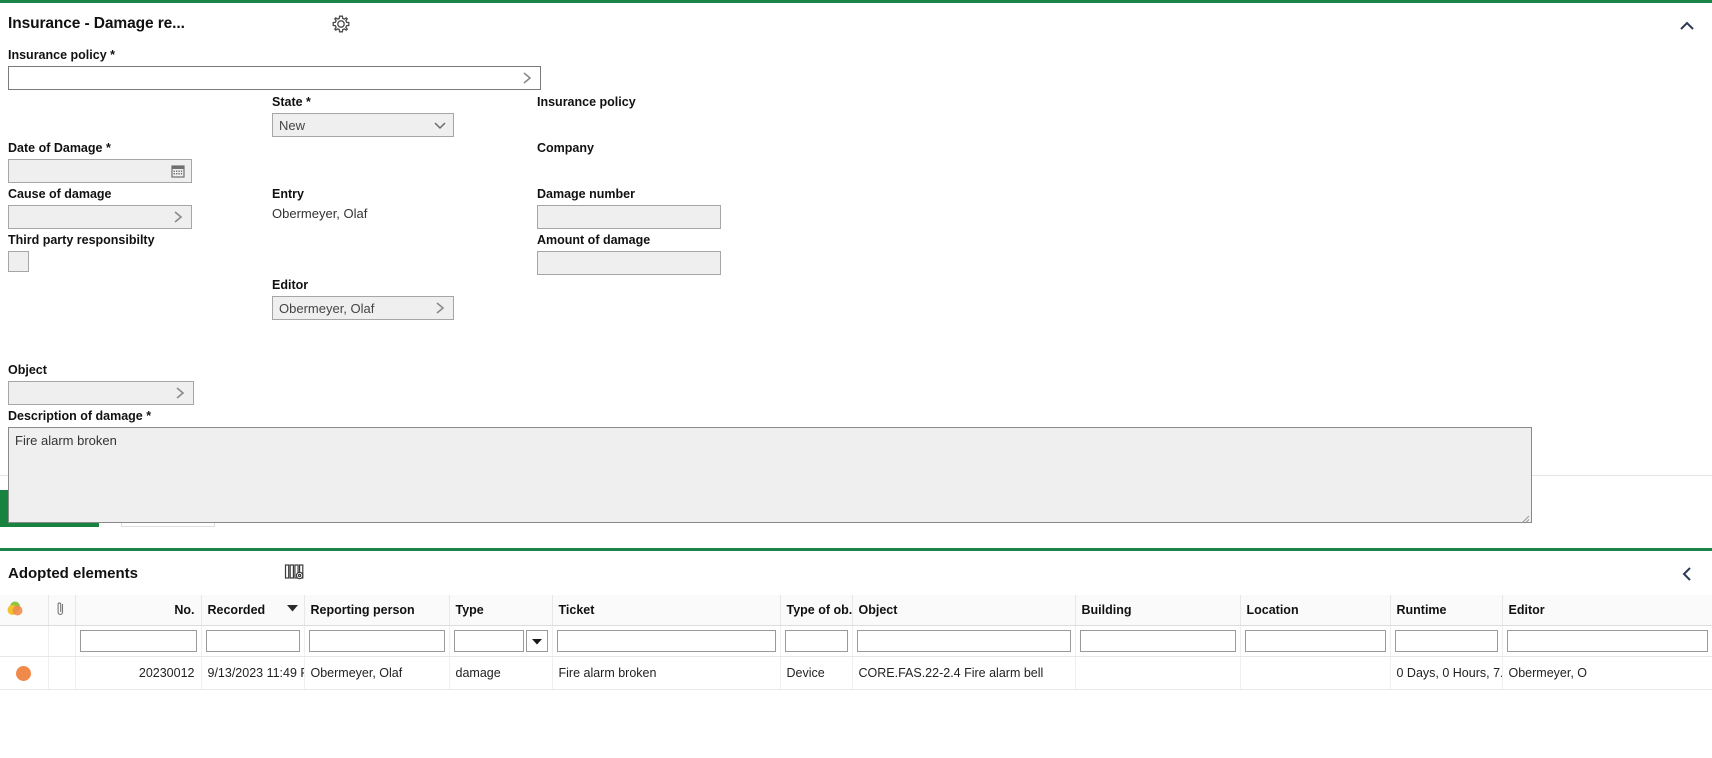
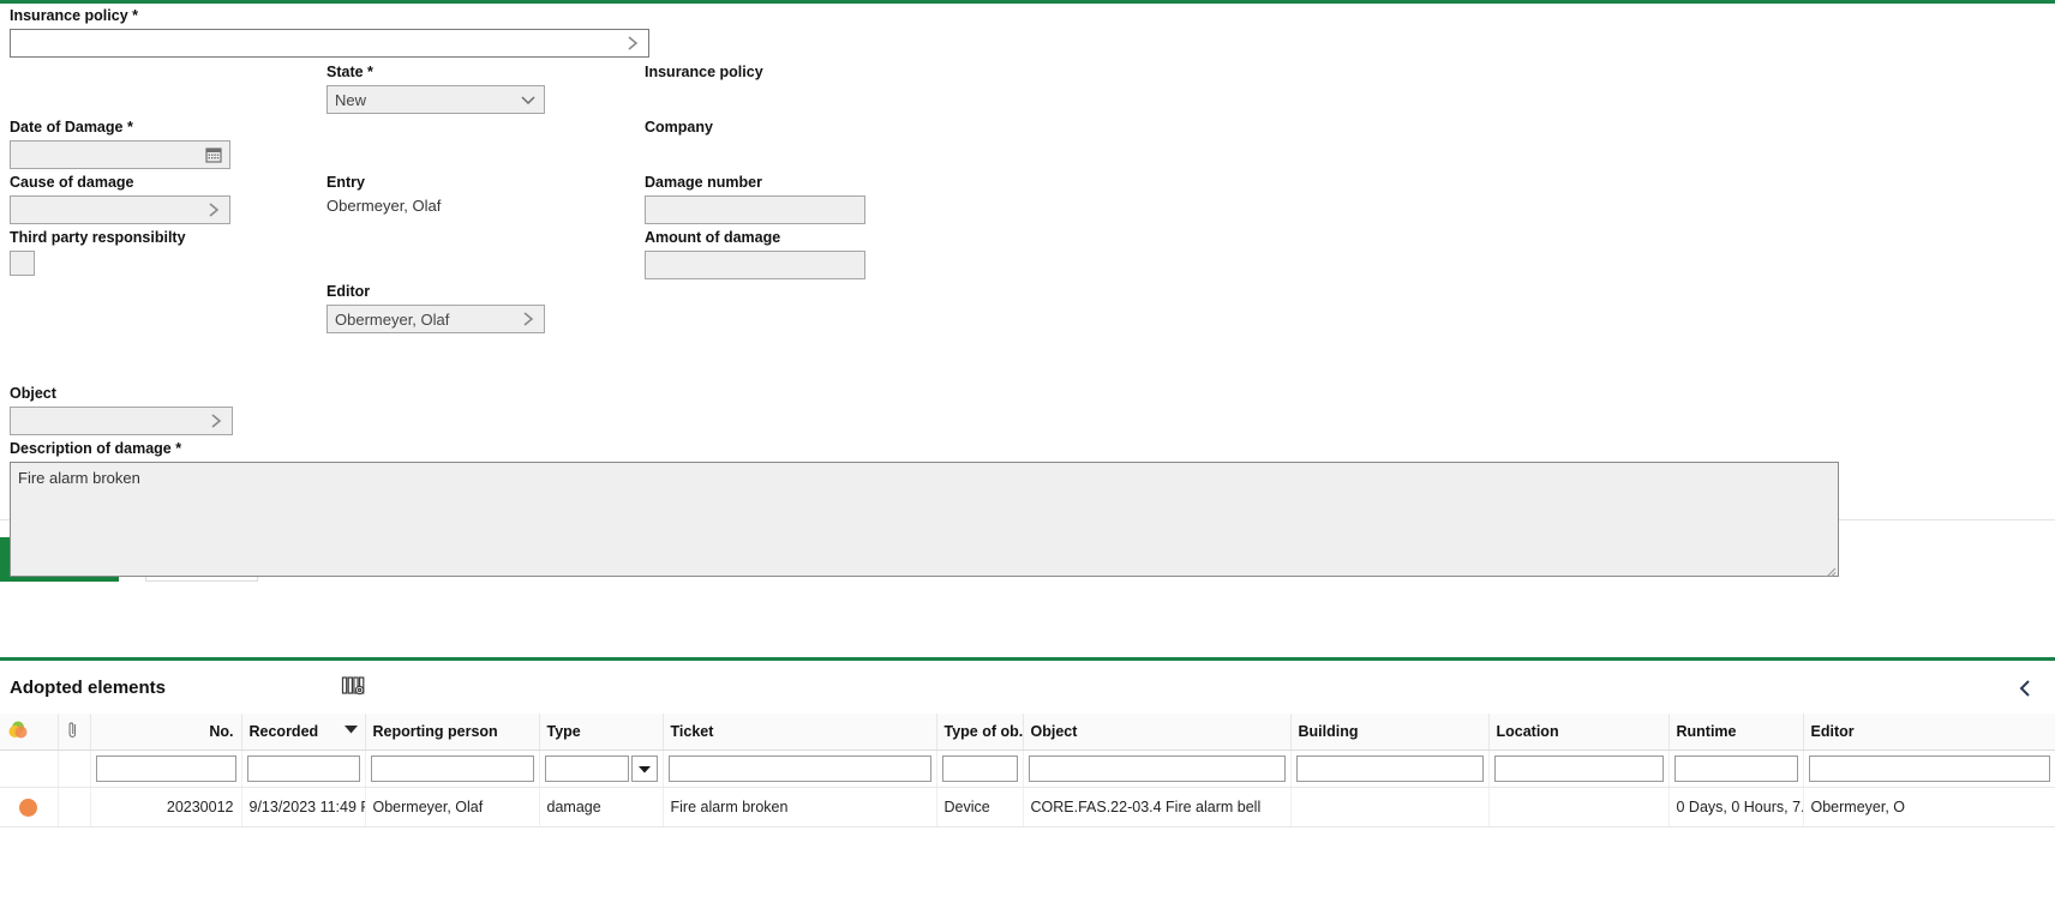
- Insurance - Damage re...
  Insurance policy *
  Date of Damage *
  Cause of damage
  Third party responsibilty
  Object
  State *
  New
  Entry
  Obermeyer, Olaf
  Editor
  Obermeyer, Olaf
  Insurance policy
  Company
  Damage number
  Amount of damage
  Description of damage *
  Fire alarm broken
  Adopted elements
  		No.	Recorded	Reporting person	Type	Ticket	Type of ob.	Object	Building	Location	Runtime	Editor
- 		20230012	9/13/2023 11:49 P	Obermeyer, Olaf	damage	Fire alarm broken	Device	CORE.FAS.22-2.4 Fire alarm bell			0 Days, 0 Hours, 7.	Obermeyer, O
+ 		20230012	9/13/2023 11:49 P	Obermeyer, Olaf	damage	Fire alarm broken	Device	CORE.FAS.22-03.4 Fire alarm bell			0 Days, 0 Hours, 7.	Obermeyer, O
